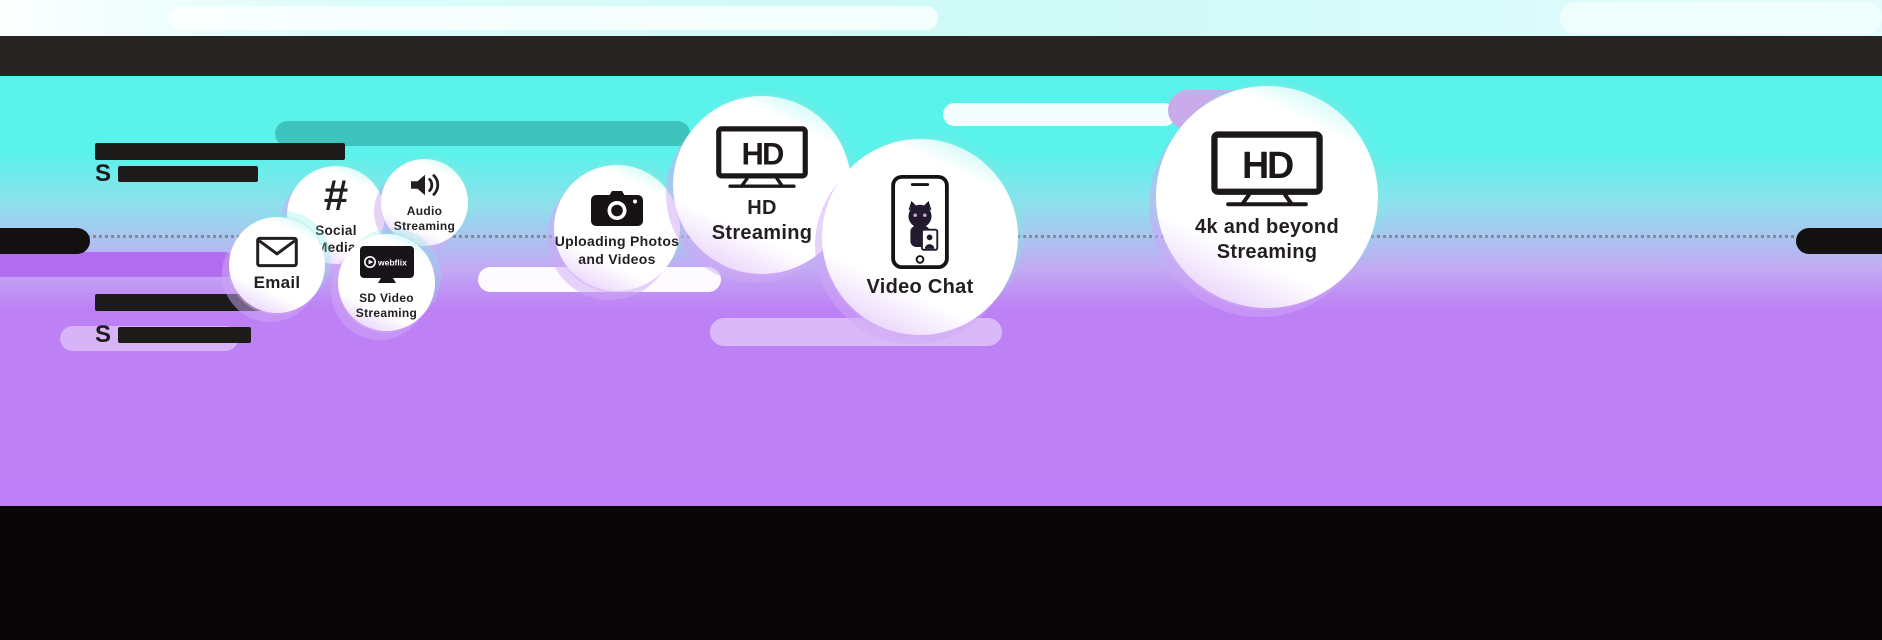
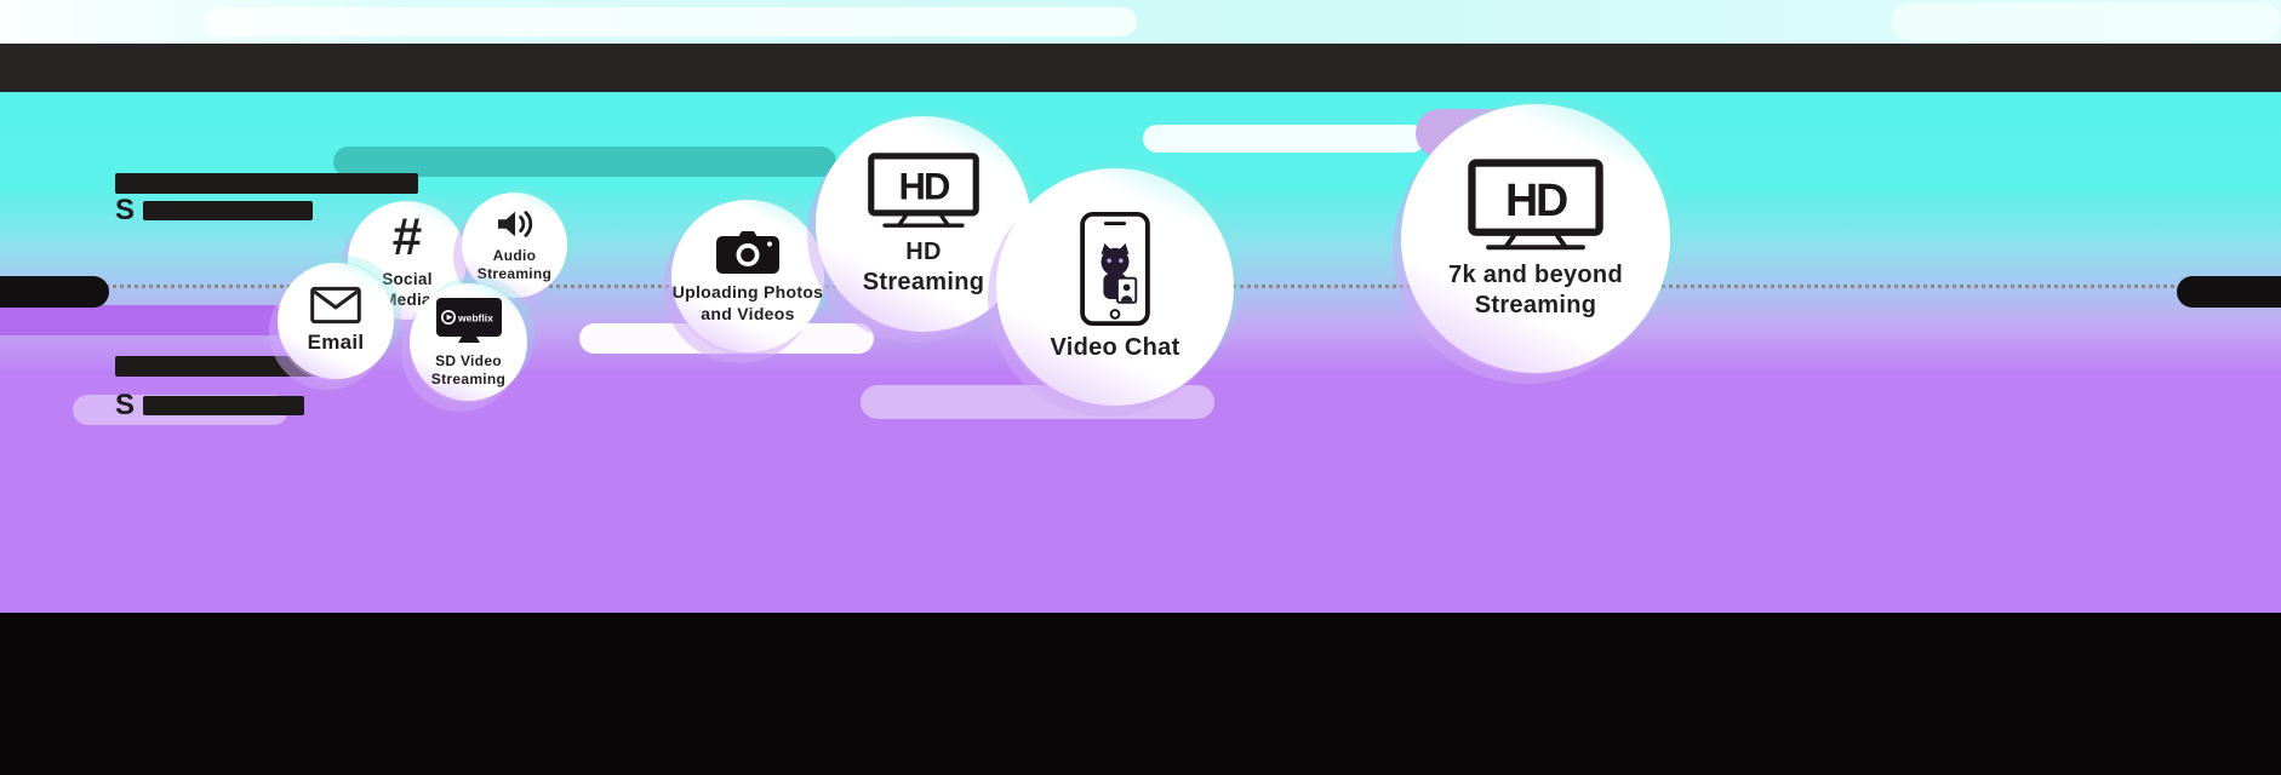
  S
  S
  #
  Social
  Audio
  Streaming
  Email
  webflix
  SD Video
  Streaming
  Uploading Photos
  and Videos
  HD
  HD
  Streaming
  Video Chat
  HD
- 4k and beyond
+ 7k and beyond
  Streaming
